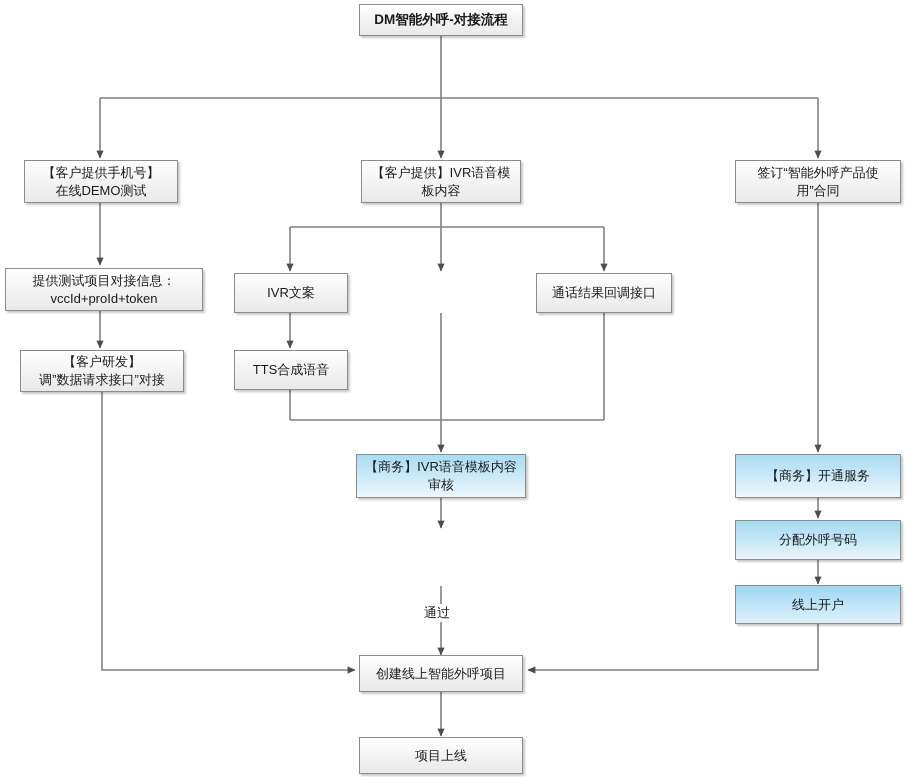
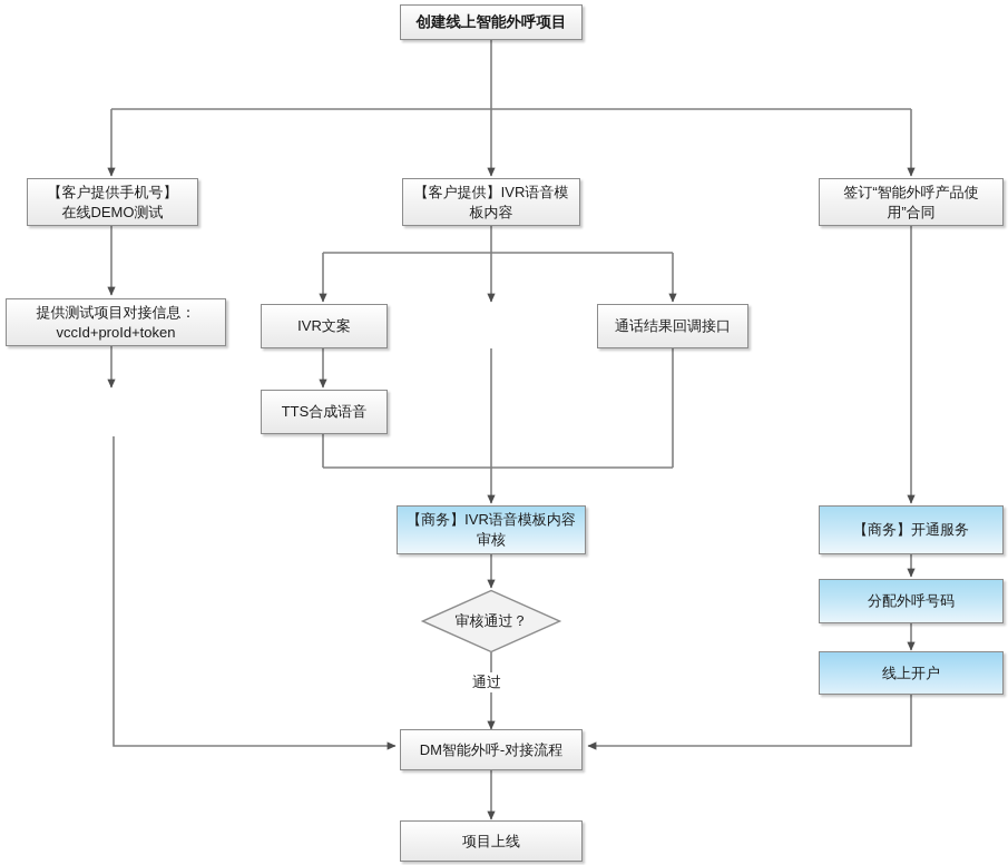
- DM智能外呼-对接流程
+ 创建线上智能外呼项目
  【客户提供手机号】
  在线DEMO测试
  【客户提供】IVR语音模
  板内容
  签订“智能外呼产品使
  用”合同
  提供测试项目对接信息：
  vccId+proId+token
  IVR文案
  通话结果回调接口
- 【客户研发】
- 调”数据请求接口”对接
  TTS合成语音
  【商务】IVR语音模板内容
  审核
  【商务】开通服务
  分配外呼号码
  线上开户
+ 审核通过？
  通过
- 创建线上智能外呼项目
+ DM智能外呼-对接流程
  项目上线
